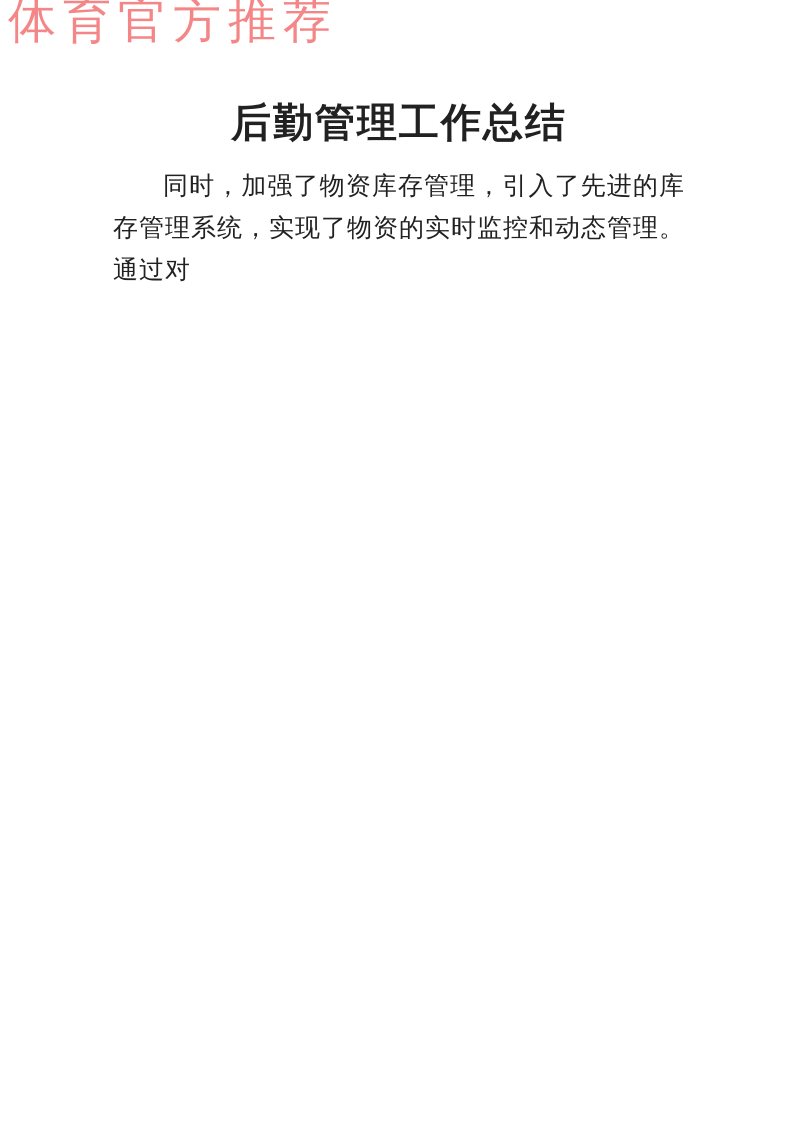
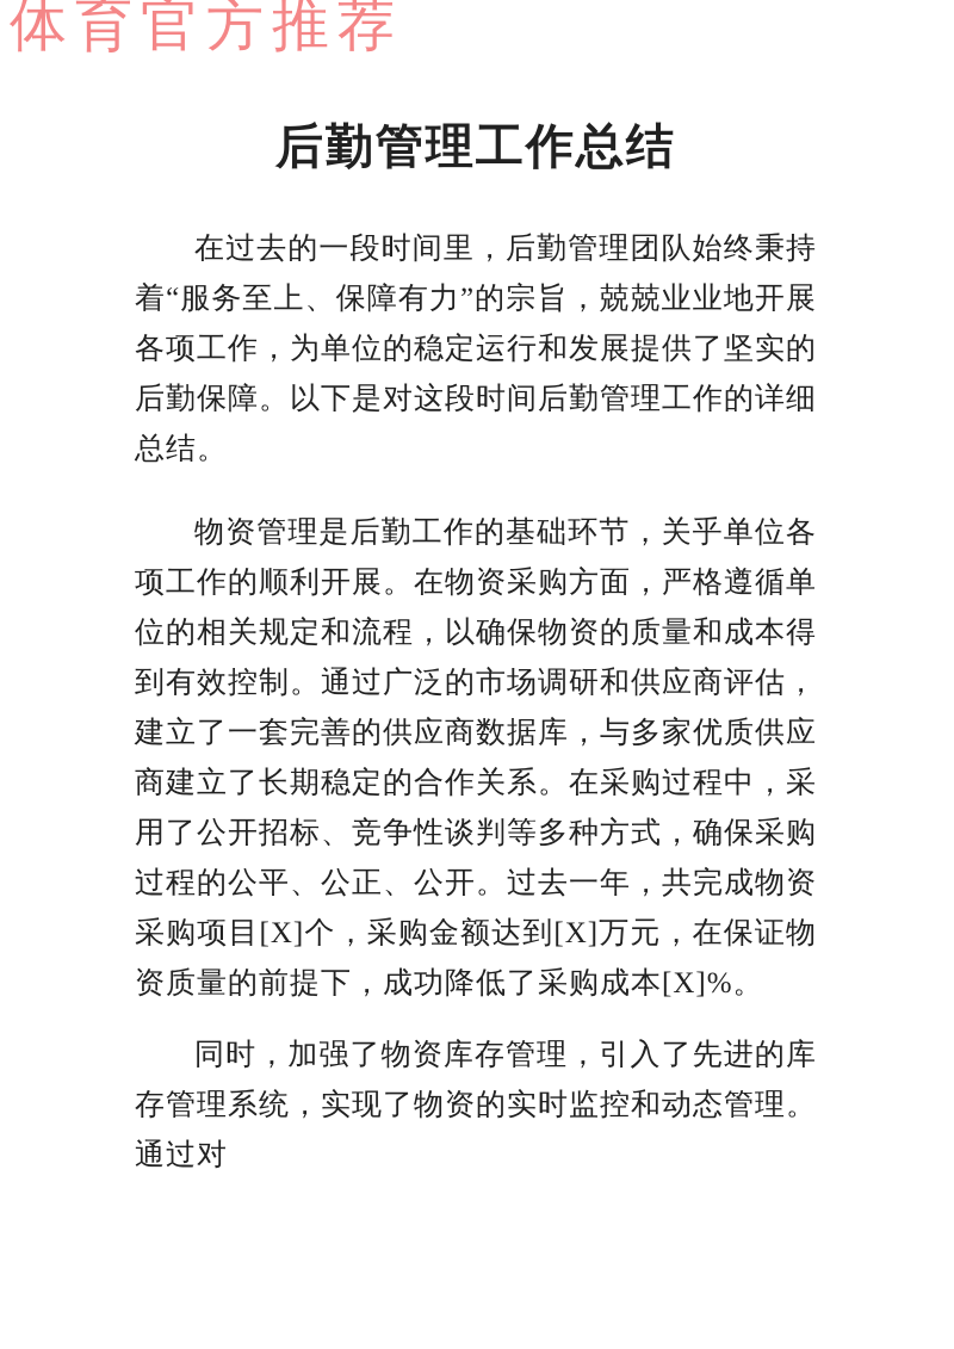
  体育官方推荐
  后勤管理工作总结
+ 在过去的一段时间里，后勤管理团队始终秉持着“服务至上、保障有力”的宗旨，兢兢业业地开展各项工作，为单位的稳定运行和发展提供了坚实的后勤保障。以下是对这段时间后勤管理工作的详细总结。
+ 物资管理是后勤工作的基础环节，关乎单位各项工作的顺利开展。在物资采购方面，严格遵循单位的相关规定和流程，以确保物资的质量和成本得到有效控制。通过广泛的市场调研和供应商评估，建立了一套完善的供应商数据库，与多家优质供应商建立了长期稳定的合作关系。在采购过程中，采用了公开招标、竞争性谈判等多种方式，确保采购过程的公平、公正、公开。过去一年，共完成物资采购项目[X]个，采购金额达到[X]万元，在保证物资质量的前提下，成功降低了采购成本[X]%。
  同时，加强了物资库存管理，引入了先进的库存管理系统，实现了物资的实时监控和动态管理。通过对
